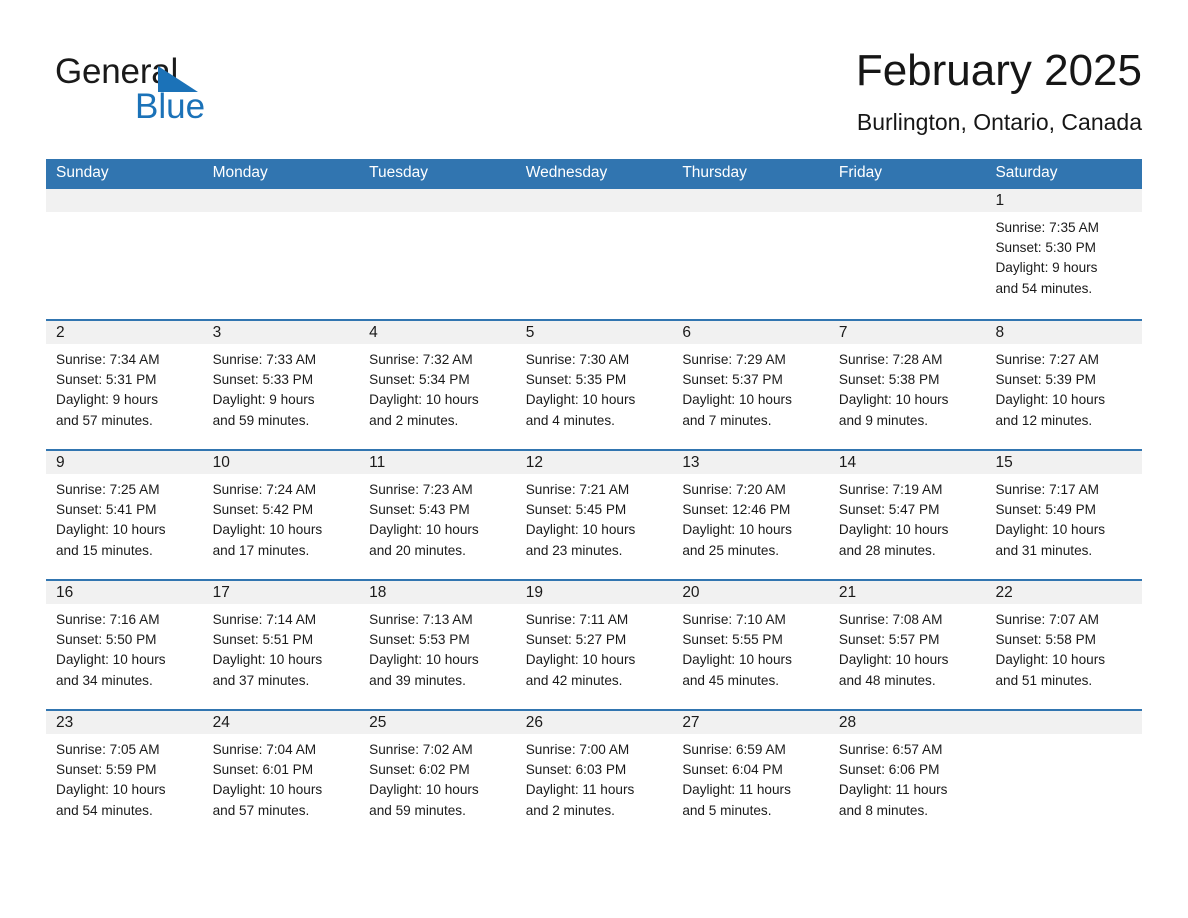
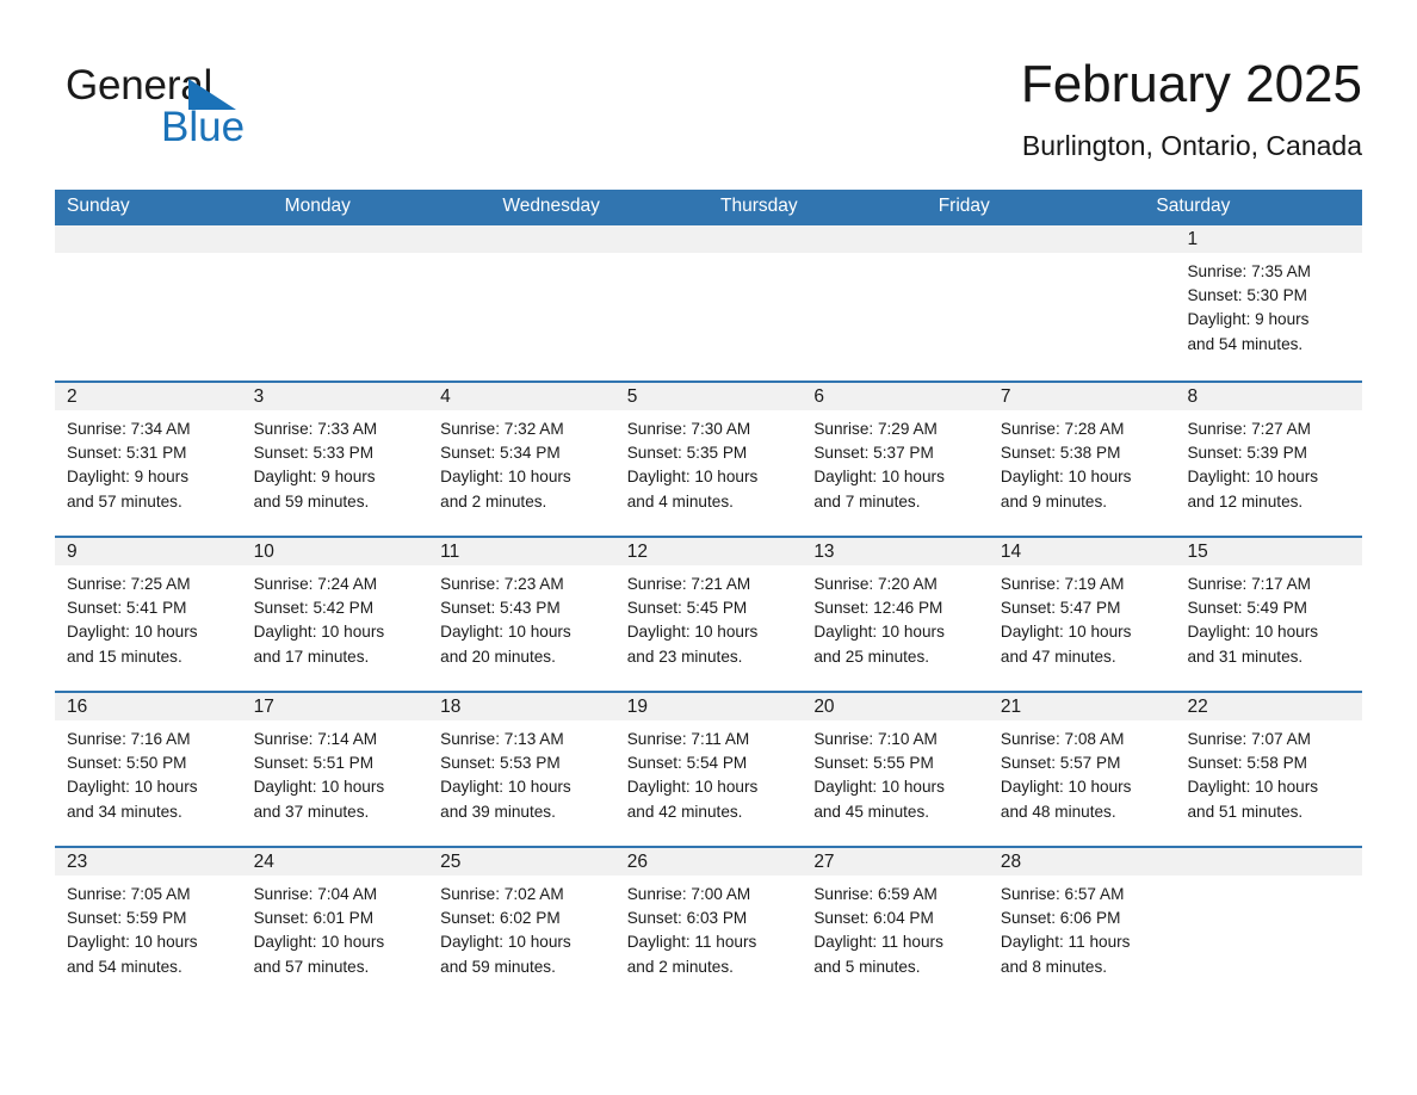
  General
  Blue
  February 2025
  Burlington, Ontario, Canada
  Sunday
  Monday
- Tuesday
  Wednesday
  Thursday
  Friday
  Saturday
  1
  Sunrise: 7:35 AM
  Sunset: 5:30 PM
  Daylight: 9 hours
  and 54 minutes.
  2
  3
  4
  5
  6
  7
  8
  Sunrise: 7:34 AM
  Sunset: 5:31 PM
  Daylight: 9 hours
  and 57 minutes.
  Sunrise: 7:33 AM
  Sunset: 5:33 PM
  Daylight: 9 hours
  and 59 minutes.
  Sunrise: 7:32 AM
  Sunset: 5:34 PM
  Daylight: 10 hours
  and 2 minutes.
  Sunrise: 7:30 AM
  Sunset: 5:35 PM
  Daylight: 10 hours
  and 4 minutes.
  Sunrise: 7:29 AM
  Sunset: 5:37 PM
  Daylight: 10 hours
  and 7 minutes.
  Sunrise: 7:28 AM
  Sunset: 5:38 PM
  Daylight: 10 hours
  and 9 minutes.
  Sunrise: 7:27 AM
  Sunset: 5:39 PM
  Daylight: 10 hours
  and 12 minutes.
  9
  10
  11
  12
  13
  14
  15
  Sunrise: 7:25 AM
  Sunset: 5:41 PM
  Daylight: 10 hours
  and 15 minutes.
  Sunrise: 7:24 AM
  Sunset: 5:42 PM
  Daylight: 10 hours
  and 17 minutes.
  Sunrise: 7:23 AM
  Sunset: 5:43 PM
  Daylight: 10 hours
  and 20 minutes.
  Sunrise: 7:21 AM
  Sunset: 5:45 PM
  Daylight: 10 hours
  and 23 minutes.
  Sunrise: 7:20 AM
  Sunset: 12:46 PM
  Daylight: 10 hours
  and 25 minutes.
  Sunrise: 7:19 AM
  Sunset: 5:47 PM
  Daylight: 10 hours
- and 28 minutes.
+ and 47 minutes.
  Sunrise: 7:17 AM
  Sunset: 5:49 PM
  Daylight: 10 hours
  and 31 minutes.
  16
  17
  18
  19
  20
  21
  22
  Sunrise: 7:16 AM
  Sunset: 5:50 PM
  Daylight: 10 hours
  and 34 minutes.
  Sunrise: 7:14 AM
  Sunset: 5:51 PM
  Daylight: 10 hours
  and 37 minutes.
  Sunrise: 7:13 AM
  Sunset: 5:53 PM
  Daylight: 10 hours
  and 39 minutes.
  Sunrise: 7:11 AM
- Sunset: 5:27 PM
+ Sunset: 5:54 PM
  Daylight: 10 hours
  and 42 minutes.
  Sunrise: 7:10 AM
  Sunset: 5:55 PM
  Daylight: 10 hours
  and 45 minutes.
  Sunrise: 7:08 AM
  Sunset: 5:57 PM
  Daylight: 10 hours
  and 48 minutes.
  Sunrise: 7:07 AM
  Sunset: 5:58 PM
  Daylight: 10 hours
  and 51 minutes.
  23
  24
  25
  26
  27
  28
  Sunrise: 7:05 AM
  Sunset: 5:59 PM
  Daylight: 10 hours
  and 54 minutes.
  Sunrise: 7:04 AM
  Sunset: 6:01 PM
  Daylight: 10 hours
  and 57 minutes.
  Sunrise: 7:02 AM
  Sunset: 6:02 PM
  Daylight: 10 hours
  and 59 minutes.
  Sunrise: 7:00 AM
  Sunset: 6:03 PM
  Daylight: 11 hours
  and 2 minutes.
  Sunrise: 6:59 AM
  Sunset: 6:04 PM
  Daylight: 11 hours
  and 5 minutes.
  Sunrise: 6:57 AM
  Sunset: 6:06 PM
  Daylight: 11 hours
  and 8 minutes.
